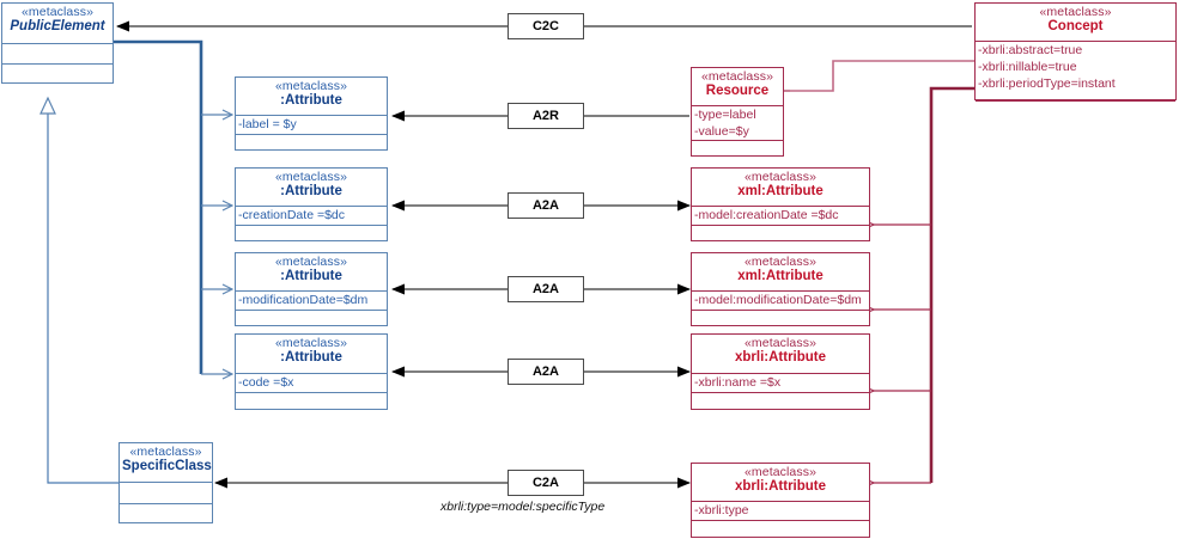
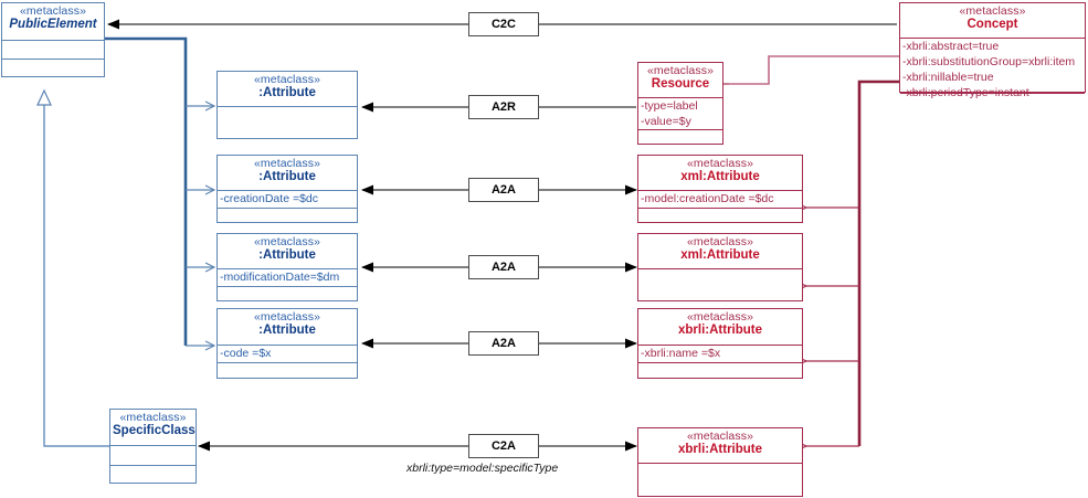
  «metaclass»
  PublicElement
  «metaclass»
  :Attribute
- -label = $y
  «metaclass»
  :Attribute
  -creationDate =$dc
  «metaclass»
  :Attribute
  -modificationDate=$dm
  «metaclass»
  :Attribute
  -code =$x
  «metaclass»
  SpecificClass
  «metaclass»
  Concept
  -xbrli:abstract=true
+ -xbrli:substitutionGroup=xbrli:item
  -xbrli:nillable=true
  -xbrli:periodType=instant
  «metaclass»
  Resource
  -type=label
  -value=$y
  «metaclass»
  xml:Attribute
  -model:creationDate =$dc
  «metaclass»
  xml:Attribute
- -model:modificationDate=$dm
  «metaclass»
  xbrli:Attribute
  -xbrli:name =$x
  «metaclass»
  xbrli:Attribute
- -xbrli:type
  C2C
  A2R
  A2A
  A2A
  A2A
  C2A
  xbrli:type=model:specificType
